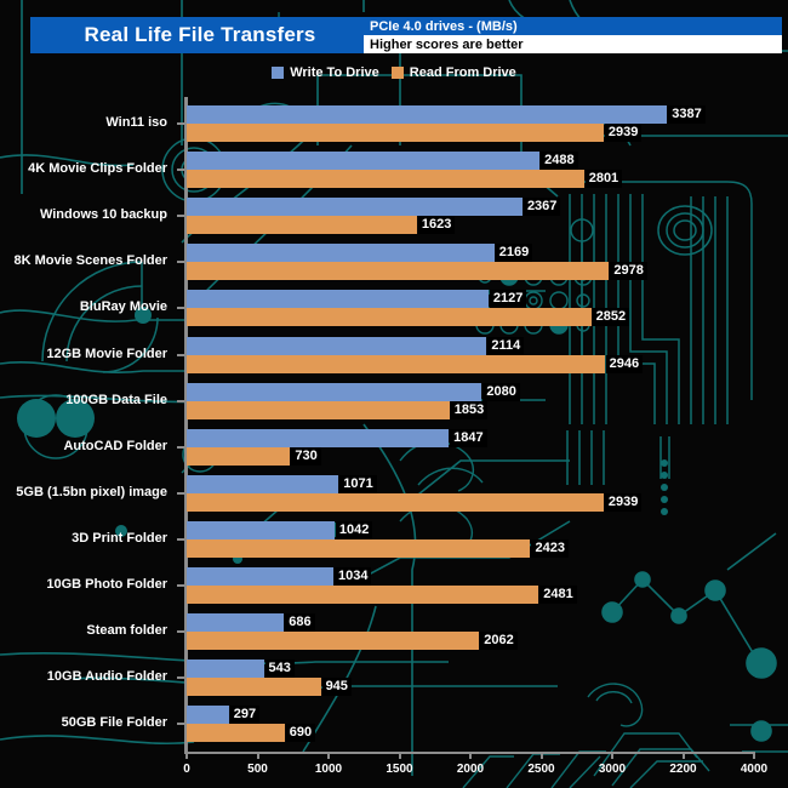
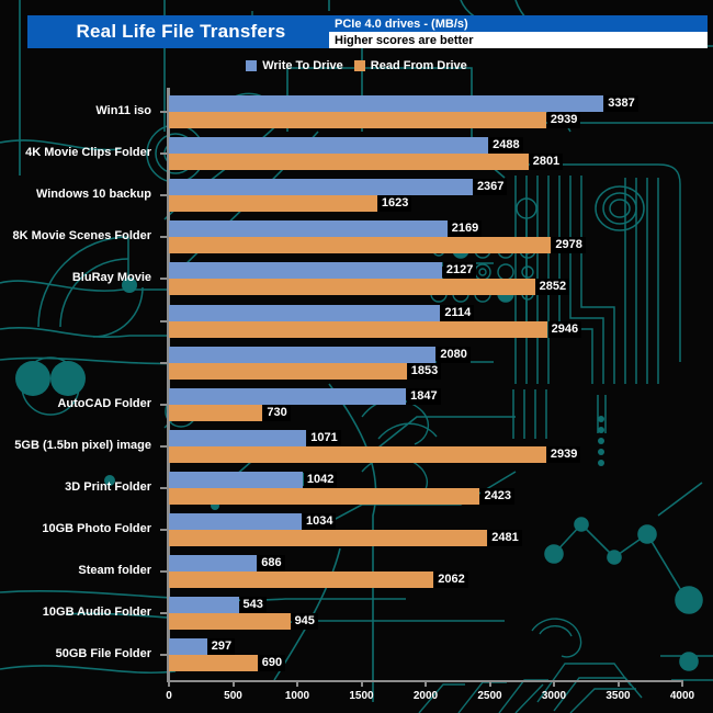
  Real Life File Transfers
  PCIe 4.0 drives - (MB/s)
  Higher scores are better
  Write To Drive
  Read From Drive
  0
  500
  1000
  1500
  2000
  2500
  3000
- 2200
+ 3500
  4000
  Win11 iso
  3387
  2939
  4K Movie Clips Folder
  2488
  2801
  Windows 10 backup
  2367
  1623
  8K Movie Scenes Folder
  2169
  2978
  BluRay Movie
  2127
  2852
- 12GB Movie Folder
  2114
  2946
- 100GB Data File
  2080
  1853
  AutoCAD Folder
  1847
  730
  5GB (1.5bn pixel) image
  1071
  2939
  3D Print Folder
  1042
  2423
  10GB Photo Folder
  1034
  2481
  Steam folder
  686
  2062
  10GB Audio Folder
  543
  945
  50GB File Folder
  297
  690
